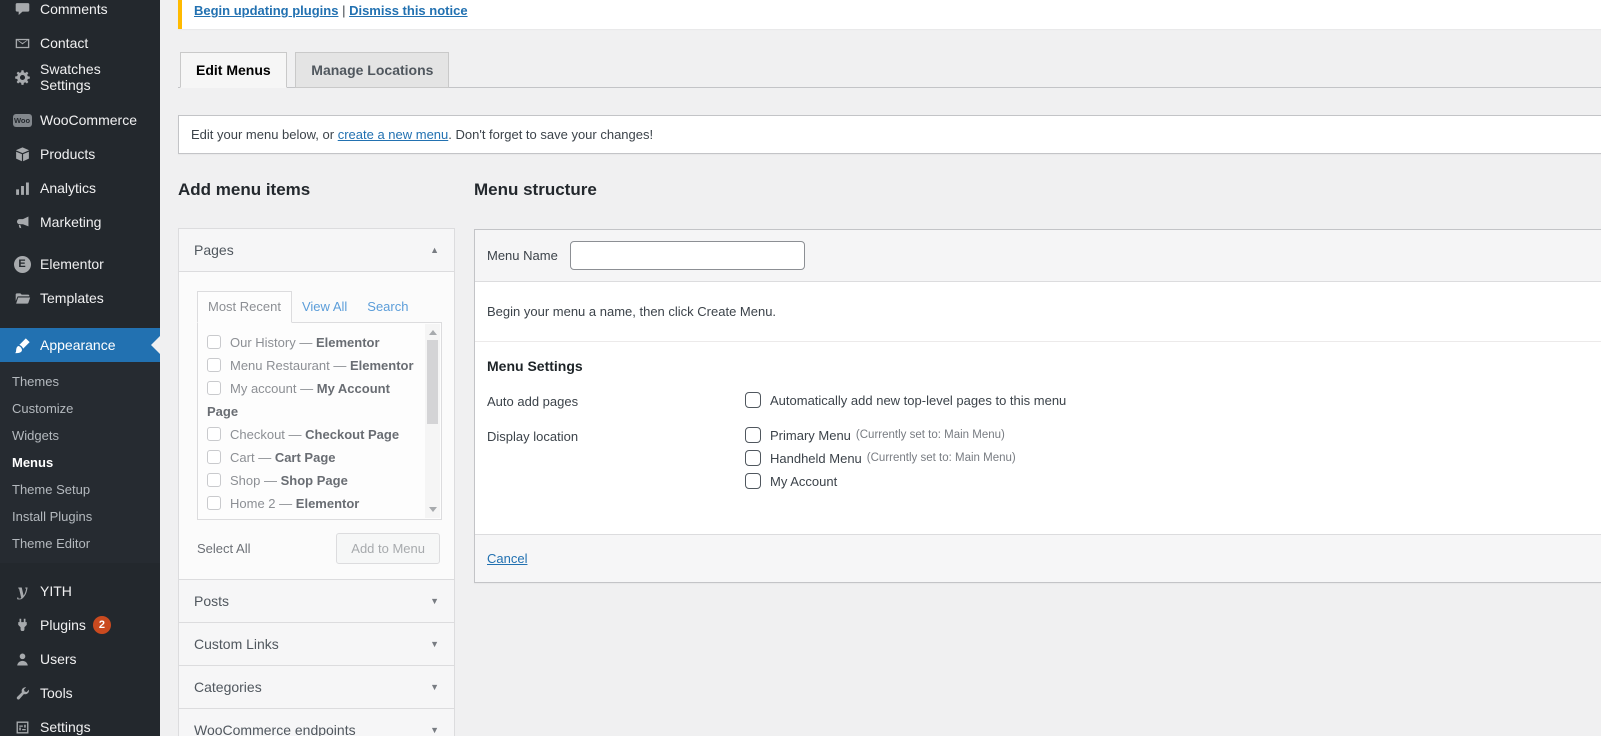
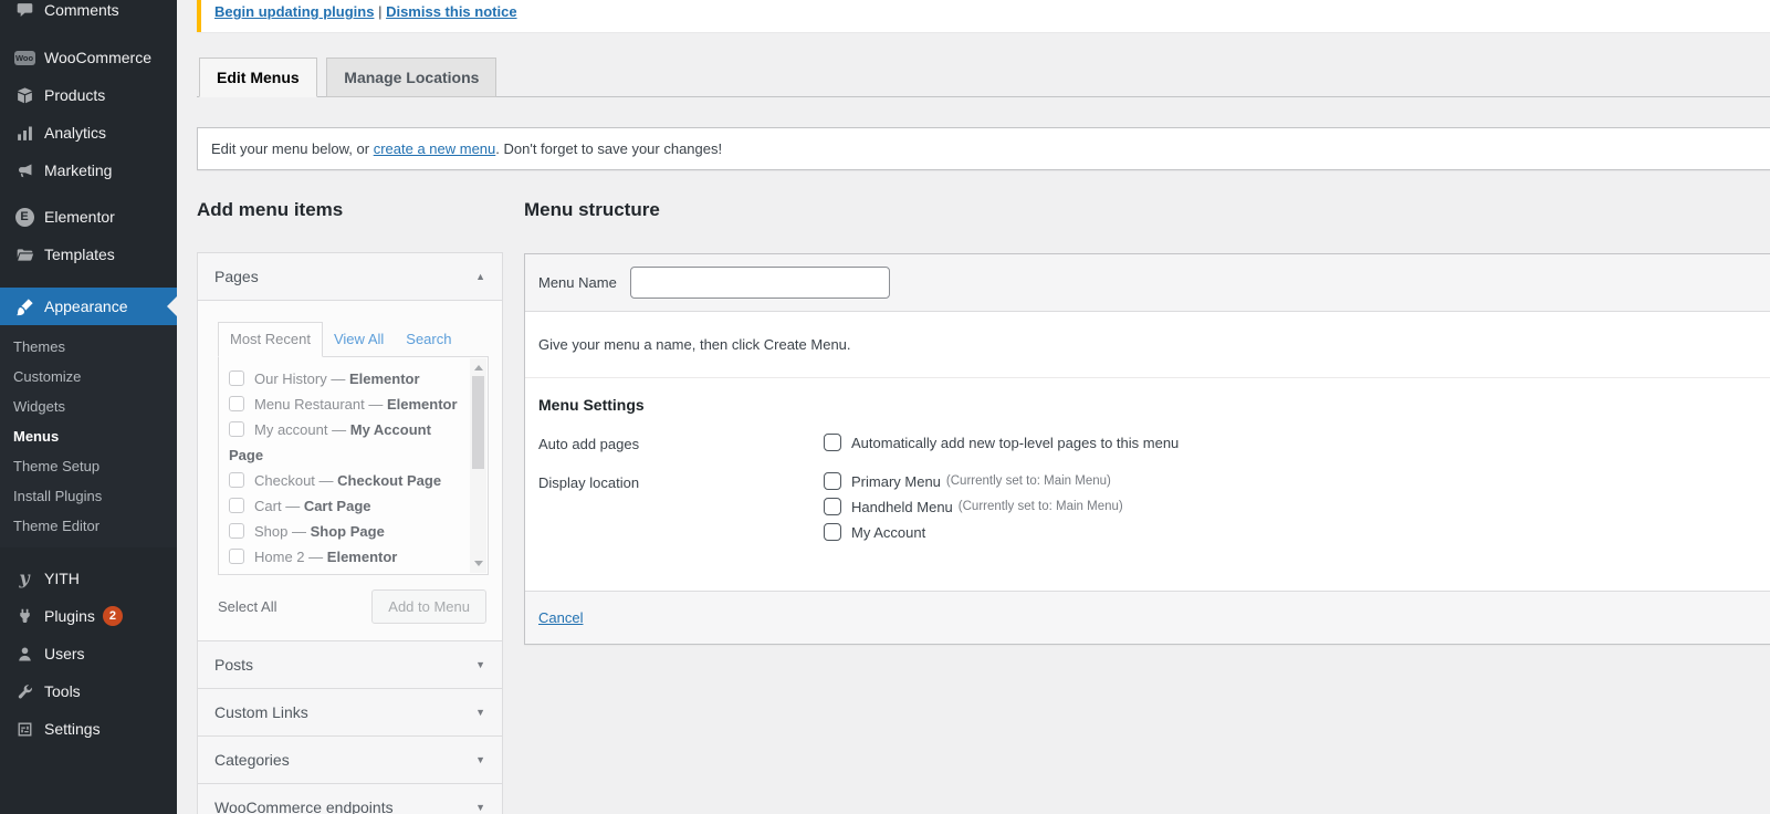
  Comments
- Contact
- Swatches Settings
  Woo
  WooCommerce
  Products
  Analytics
  Marketing
  E
  Elementor
  Templates
  Appearance
  Themes
  Customize
  Widgets
  Menus
  Theme Setup
  Install Plugins
  Theme Editor
  y
  YITH
  Plugins
  2
  Users
  Tools
  Settings
  Begin updating plugins | Dismiss this notice
  Edit Menus Manage Locations
  Edit your menu below, or create a new menu. Don't forget to save your changes!
  Add menu items
  Pages
  ▲
  Most Recent
  View All
  Search
  Our History — Elementor
  Menu Restaurant — Elementor
  My account — My Account Page
  Checkout — Checkout Page
  Cart — Cart Page
  Shop — Shop Page
  Home 2 — Elementor
  Select All
  Add to Menu
  Posts
  ▼
  Custom Links
  ▼
  Categories
  ▼
  WooCommerce endpoints
  ▼
  Menu structure
  Menu Name
- Begin your menu a name, then click Create Menu.
+ Give your menu a name, then click Create Menu.
  Menu Settings
  Auto add pages
  Automatically add new top-level pages to this menu
  Display location
  Primary Menu
  (Currently set to: Main Menu)
  Handheld Menu
  (Currently set to: Main Menu)
  My Account
  Cancel
